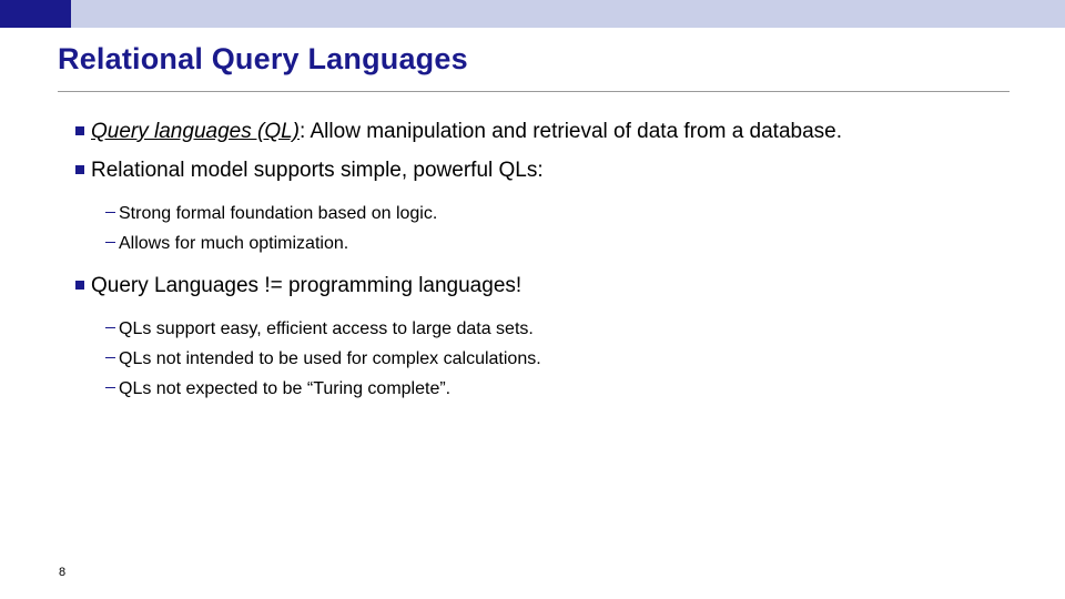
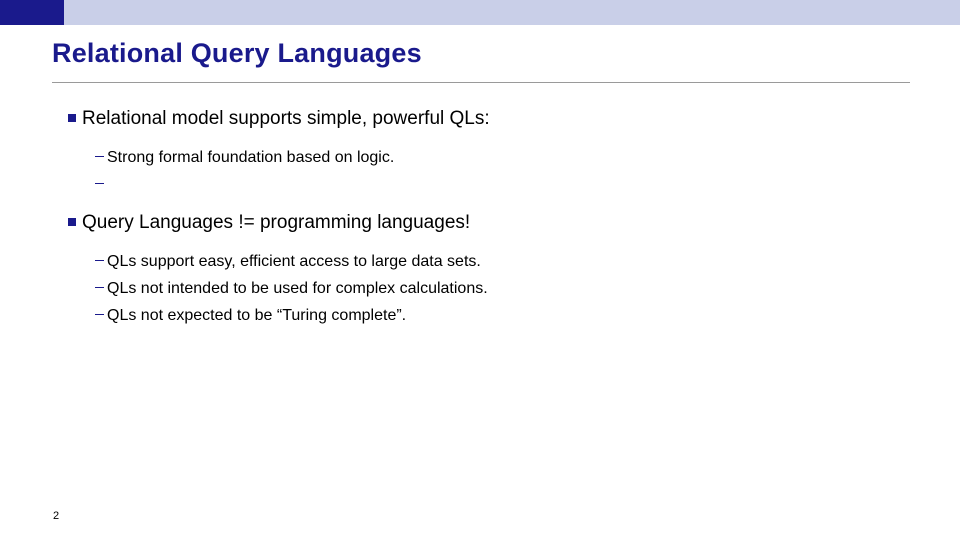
  Relational Query Languages
- Query languages (QL): Allow manipulation and retrieval of data from a database.
  Relational model supports simple, powerful QLs:
  Strong formal foundation based on logic.
- Allows for much optimization.
  Query Languages != programming languages!
  QLs support easy, efficient access to large data sets.
  QLs not intended to be used for complex calculations.
  QLs not expected to be “Turing complete”.
- 8
+ 2
